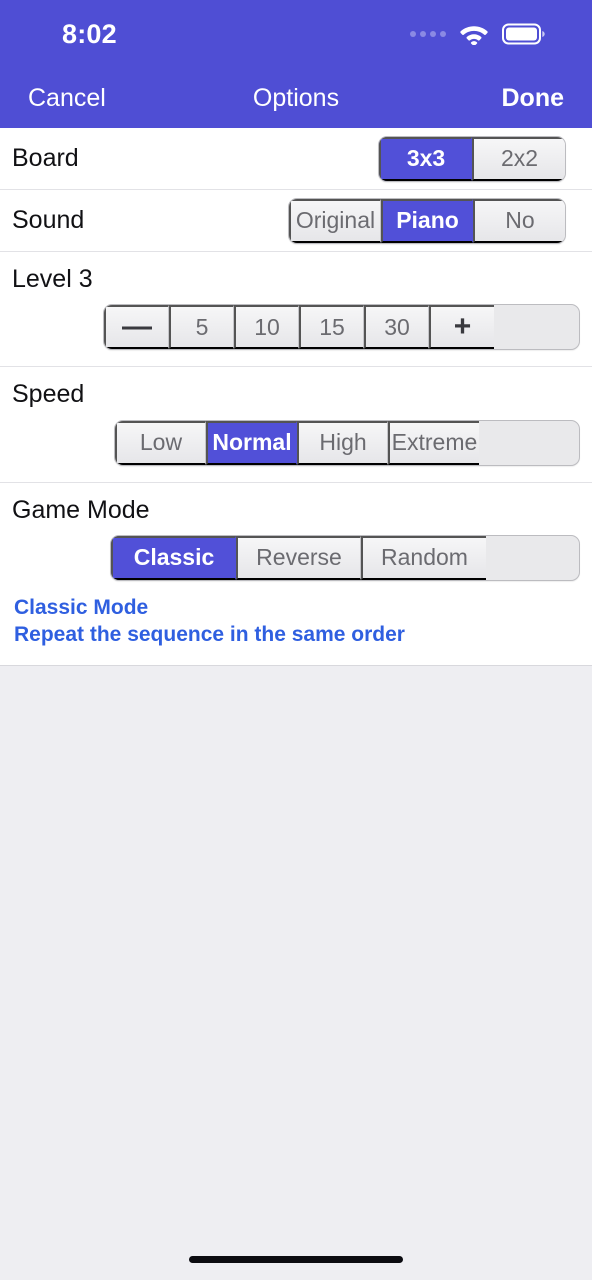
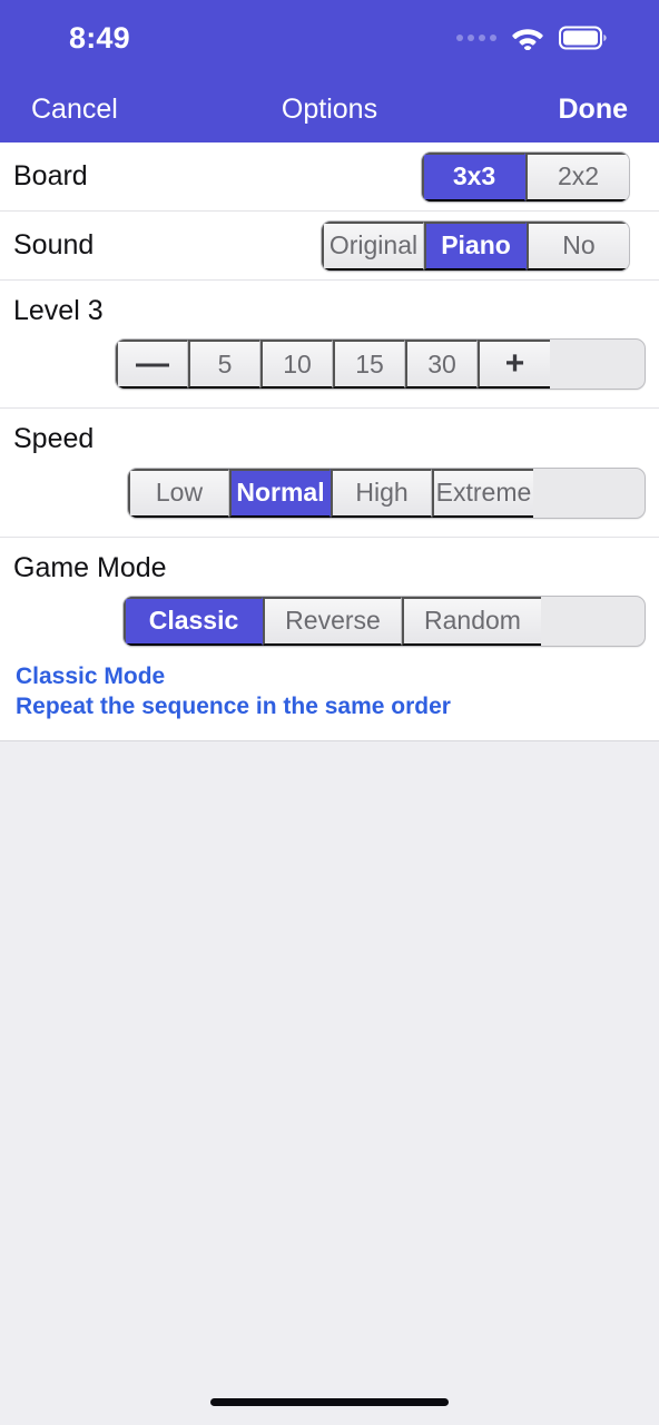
- 8:02
+ 8:49
  Cancel
  Options
  Done
  Board
  3x3
  2x2
  Sound
  Original
  Piano
  No
  Level 3
  —
  5
  10
  15
  30
  +
  Speed
  Low
  Normal
  High
  Extreme
  Game Mode
  Classic
  Reverse
  Random
  Classic Mode
  Repeat the sequence in the same order
